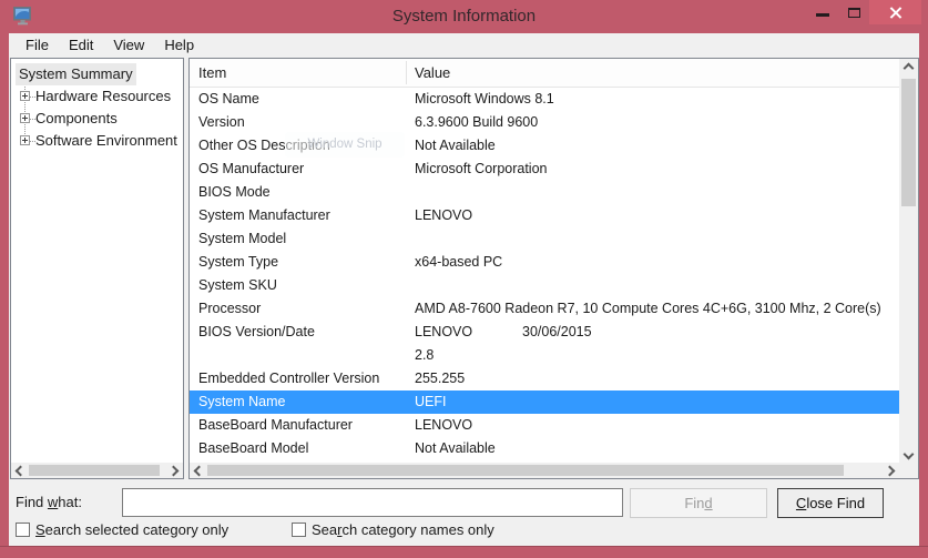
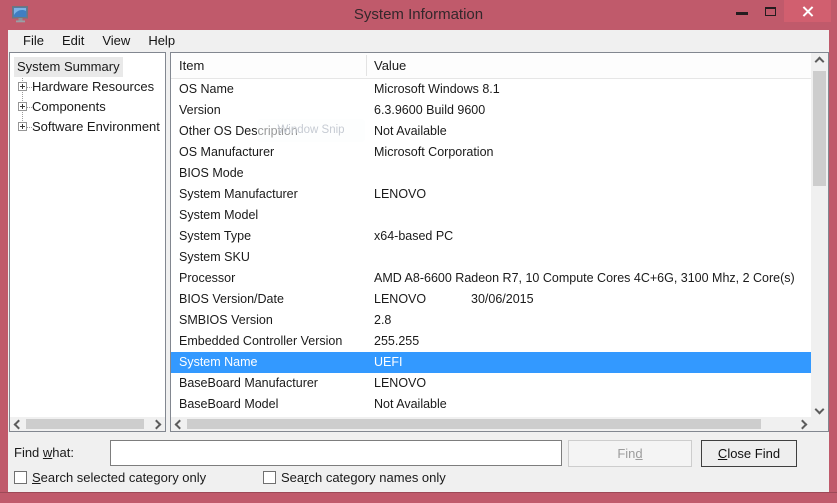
  System Information
  File
  Edit
  View
  Help
  System Summary
  Hardware Resources
  Components
  Software Environment
  Item
  Value
  OS Name
  Microsoft Windows 8.1
  Version
  6.3.9600 Build 9600
  Other OS Description
  Not Available
  OS Manufacturer
  Microsoft Corporation
  BIOS Mode
  System Manufacturer
  LENOVO
  System Model
  System Type
  x64-based PC
  System SKU
  Processor
- AMD A8-7600 Radeon R7, 10 Compute Cores 4C+6G, 3100 Mhz, 2 Core(s)
+ AMD A8-6600 Radeon R7, 10 Compute Cores 4C+6G, 3100 Mhz, 2 Core(s)
  BIOS Version/Date
  LENOVO 30/06/2015
+ SMBIOS Version
  2.8
  Embedded Controller Version
  255.255
  System Name
  UEFI
  BaseBoard Manufacturer
  LENOVO
  BaseBoard Model
  Not Available
  Window Snip
  Find what:
  Fin
  d
  C
  lose Find
  Search selected category only
  Search category names only
